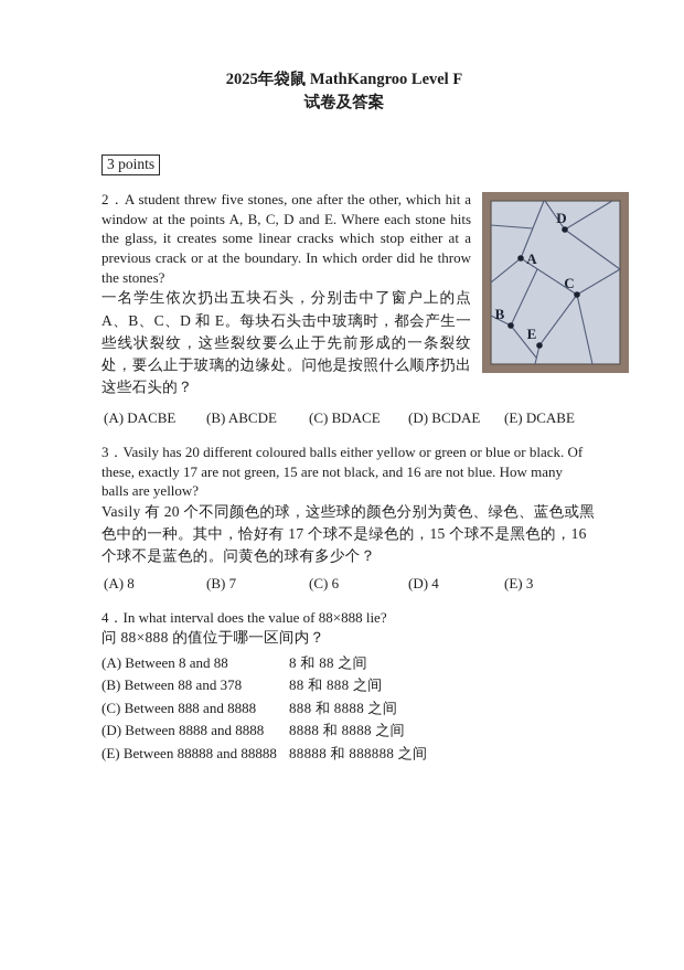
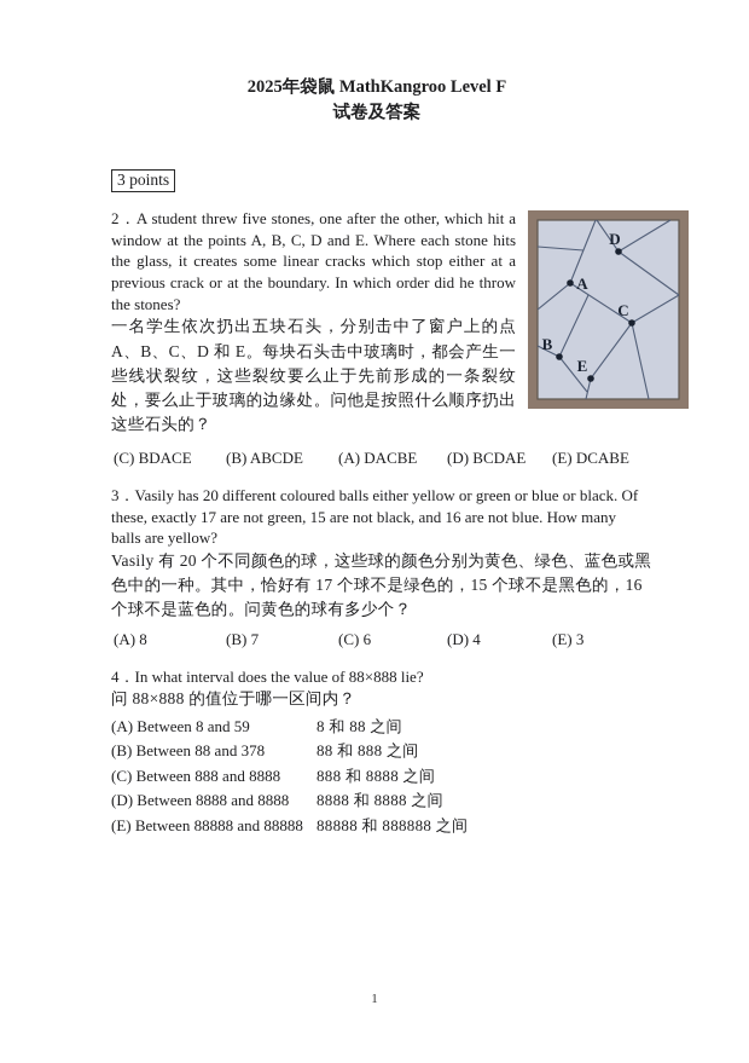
  2025年袋鼠 MathKangroo Level F
  试卷及答案
  3 points
  A
  B
  C
  D
  E
  2．A student threw five stones, one after the other, which hit a window at the points A, B, C, D and E. Where each stone hits the glass, it creates some linear cracks which stop either at a previous crack or at the boundary. In which order did he throw the stones?
  一名学生依次扔出五块石头，分别击中了窗户上的点 A、B、C、D 和 E。每块石头击中玻璃时，都会产生一些线状裂纹，这些裂纹要么止于先前形成的一条裂纹处，要么止于玻璃的边缘处。问他是按照什么顺序扔出这些石头的？
- (A) DACBE
+ (C) BDACE
  (B) ABCDE
- (C) BDACE
+ (A) DACBE
  (D) BCDAE
  (E) DCABE
  3．Vasily has 20 different coloured balls either yellow or green or blue or black. Of these, exactly 17 are not green, 15 are not black, and 16 are not blue. How many balls are yellow?
  Vasily 有 20 个不同颜色的球，这些球的颜色分别为黄色、绿色、蓝色或黑色中的一种。其中，恰好有 17 个球不是绿色的，15 个球不是黑色的，16 个球不是蓝色的。问黄色的球有多少个？
  (A) 8
  (B) 7
  (C) 6
  (D) 4
  (E) 3
  4．In what interval does the value of 88×888 lie?
  问 88×888 的值位于哪一区间内？
- (A) Between 8 and 88
+ (A) Between 8 and 59
  8 和 88 之间
  (B) Between 88 and 378
  88 和 888 之间
  (C) Between 888 and 8888
  888 和 8888 之间
  (D) Between 8888 and 8888
  8888 和 8888 之间
  (E) Between 88888 and 88888
  88888 和 888888 之间
+ 1
